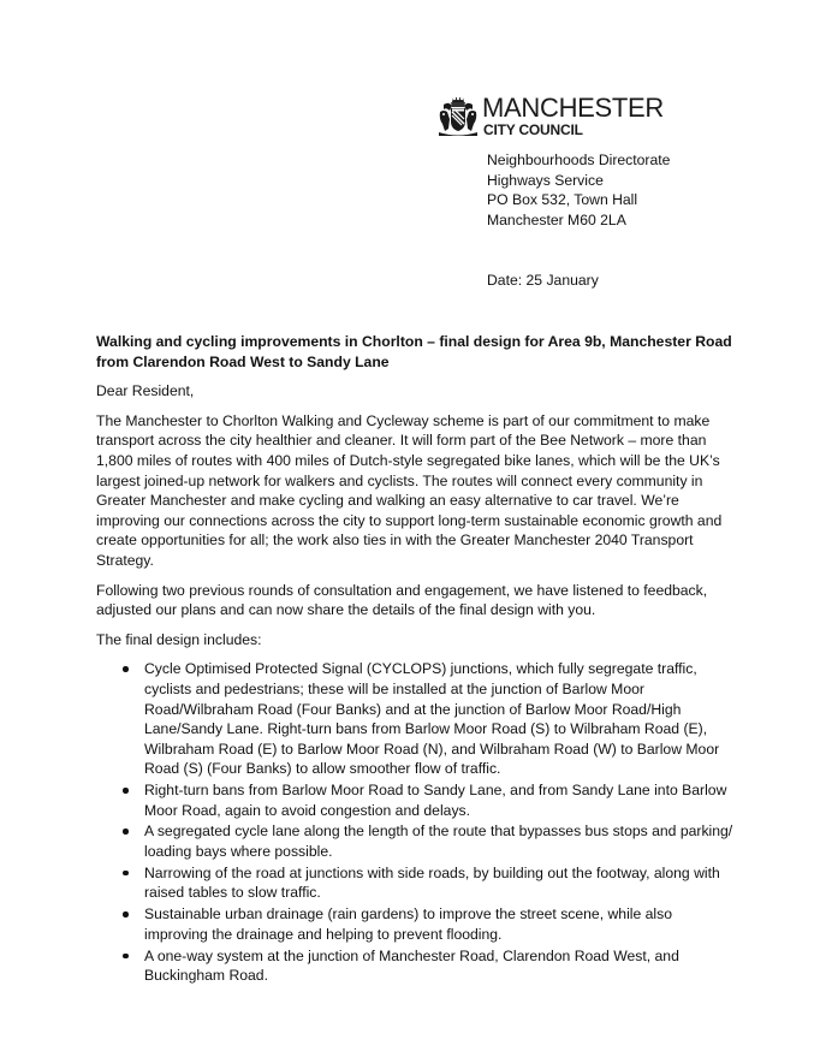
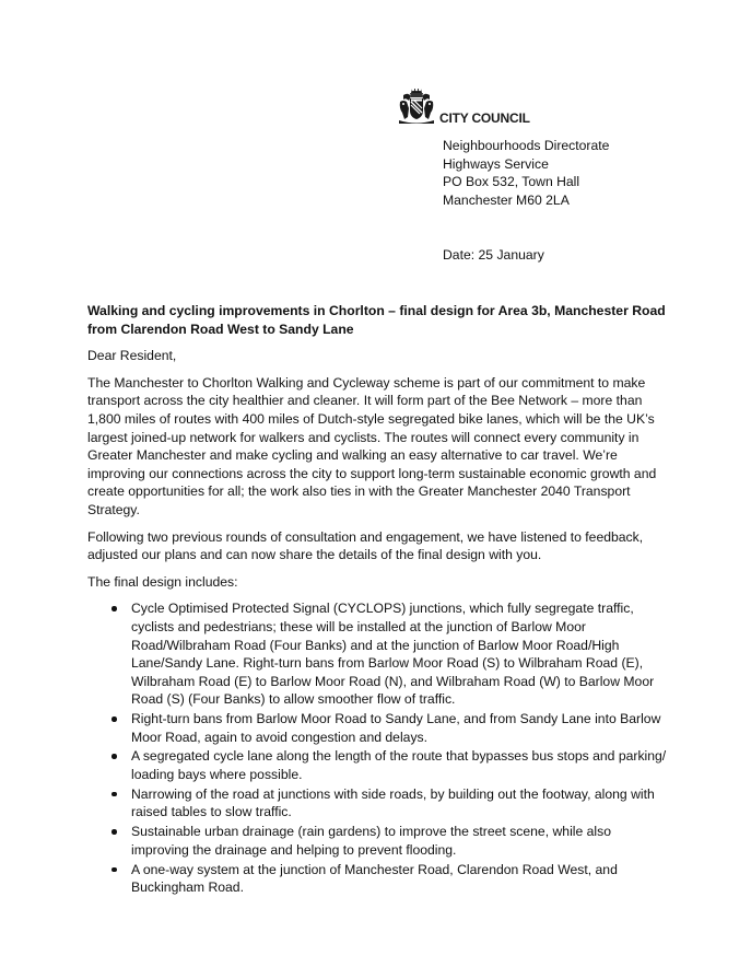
- MANCHESTER
  CITY COUNCIL
  Neighbourhoods Directorate
  Highways Service
  PO Box 532, Town Hall
  Manchester M60 2LA
  Date: 25 January
- Walking and cycling improvements in Chorlton – final design for Area 9b, Manchester Road from Clarendon Road West to Sandy Lane
+ Walking and cycling improvements in Chorlton – final design for Area 3b, Manchester Road from Clarendon Road West to Sandy Lane
  Dear Resident,
  The Manchester to Chorlton Walking and Cycleway scheme is part of our commitment to make transport across the city healthier and cleaner. It will form part of the Bee Network – more than 1,800 miles of routes with 400 miles of Dutch-style segregated bike lanes, which will be the UK’s largest joined-up network for walkers and cyclists. The routes will connect every community in Greater Manchester and make cycling and walking an easy alternative to car travel. We’re improving our connections across the city to support long-term sustainable economic growth and create opportunities for all; the work also ties in with the Greater Manchester 2040 Transport Strategy.
  Following two previous rounds of consultation and engagement, we have listened to feedback, adjusted our plans and can now share the details of the final design with you.
  The final design includes:
  Cycle Optimised Protected Signal (CYCLOPS) junctions, which fully segregate traffic, cyclists and pedestrians; these will be installed at the junction of Barlow Moor Road/Wilbraham Road (Four Banks) and at the junction of Barlow Moor Road/High Lane/Sandy Lane. Right-turn bans from Barlow Moor Road (S) to Wilbraham Road (E), Wilbraham Road (E) to Barlow Moor Road (N), and Wilbraham Road (W) to Barlow Moor Road (S) (Four Banks) to allow smoother flow of traffic.
  Right-turn bans from Barlow Moor Road to Sandy Lane, and from Sandy Lane into Barlow Moor Road, again to avoid congestion and delays.
  A segregated cycle lane along the length of the route that bypasses bus stops and parking/ loading bays where possible.
  Narrowing of the road at junctions with side roads, by building out the footway, along with raised tables to slow traffic.
  Sustainable urban drainage (rain gardens) to improve the street scene, while also improving the drainage and helping to prevent flooding.
  A one-way system at the junction of Manchester Road, Clarendon Road West, and Buckingham Road.
